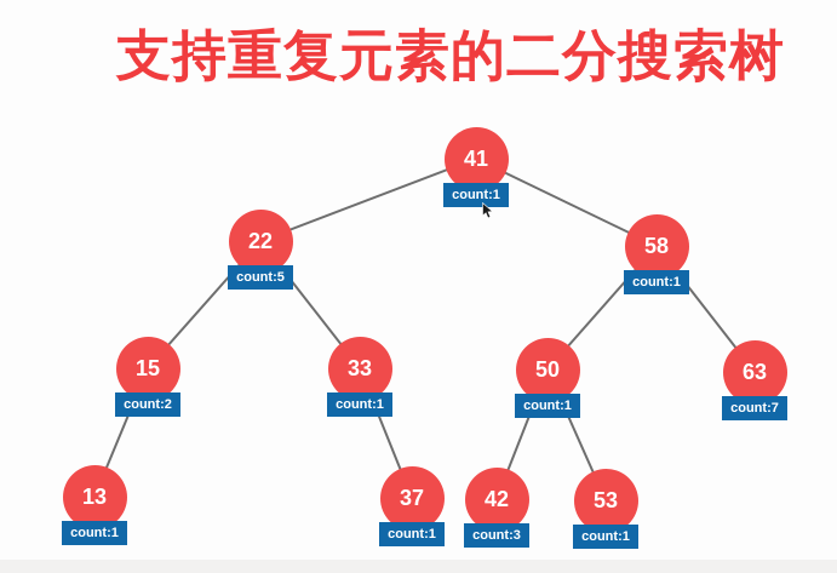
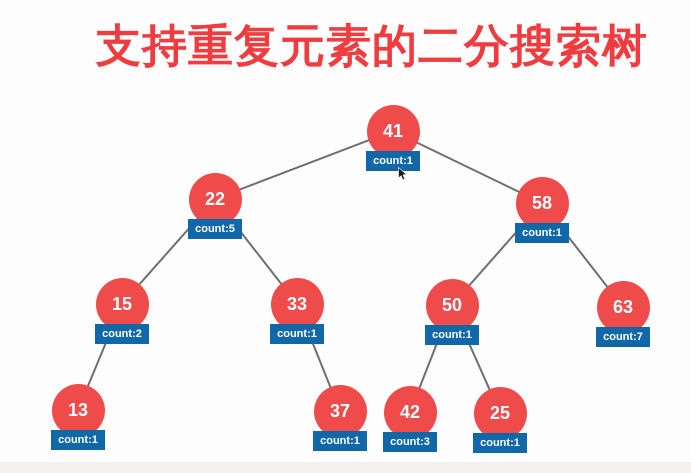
  支持重复元素的二分搜索树
  41
  count:1
  22
  count:5
  58
  count:1
  15
  count:2
  33
  count:1
  50
  count:1
  63
  count:7
  13
  count:1
  37
  count:1
  42
  count:3
- 53
+ 25
  count:1
